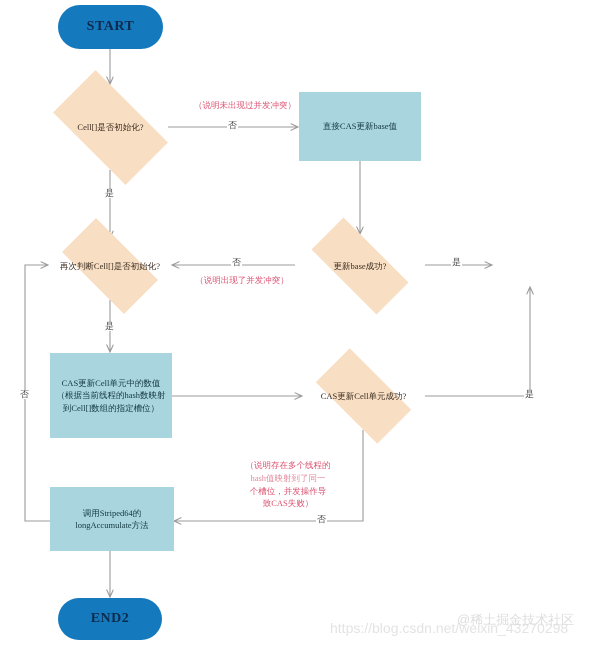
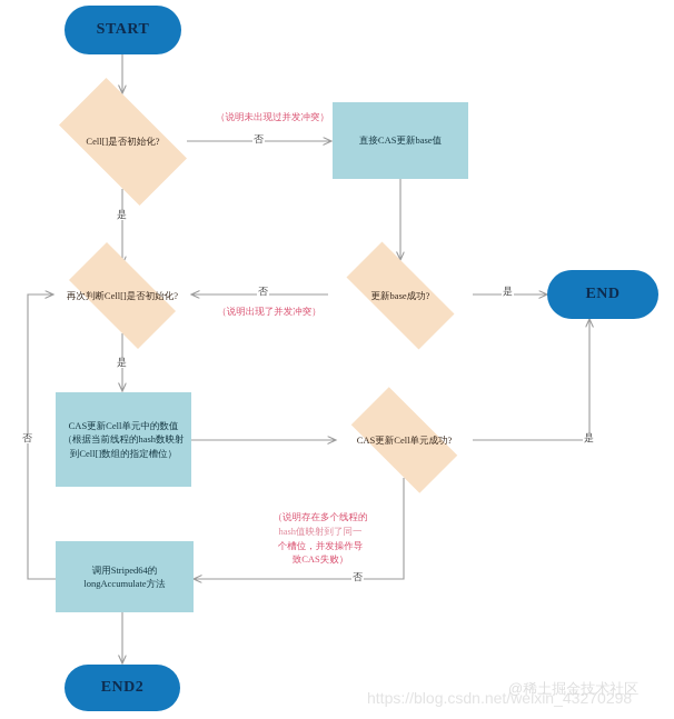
  START
  Cell[]是否初始化?
  直接CAS更新base值
  更新base成功?
+ END
  再次判断Cell[]是否初始化?
  CAS更新Cell单元中的数值
  （根据当前线程的hash数映射
  到Cell[]数组的指定槽位）
  CAS更新Cell单元成功?
  调用Striped64的
  longAccumulate方法
  END2
  否
  是
  是
  否
  是
  是
  否
  否
  （说明未出现过并发冲突）
  （说明出现了并发冲突）
  （说明存在多个线程的
  hash值映射到了同一
  个槽位，并发操作导
  致CAS失败）
  https://blog.csdn.net/weixin_43270298
  @稀土掘金技术社区
